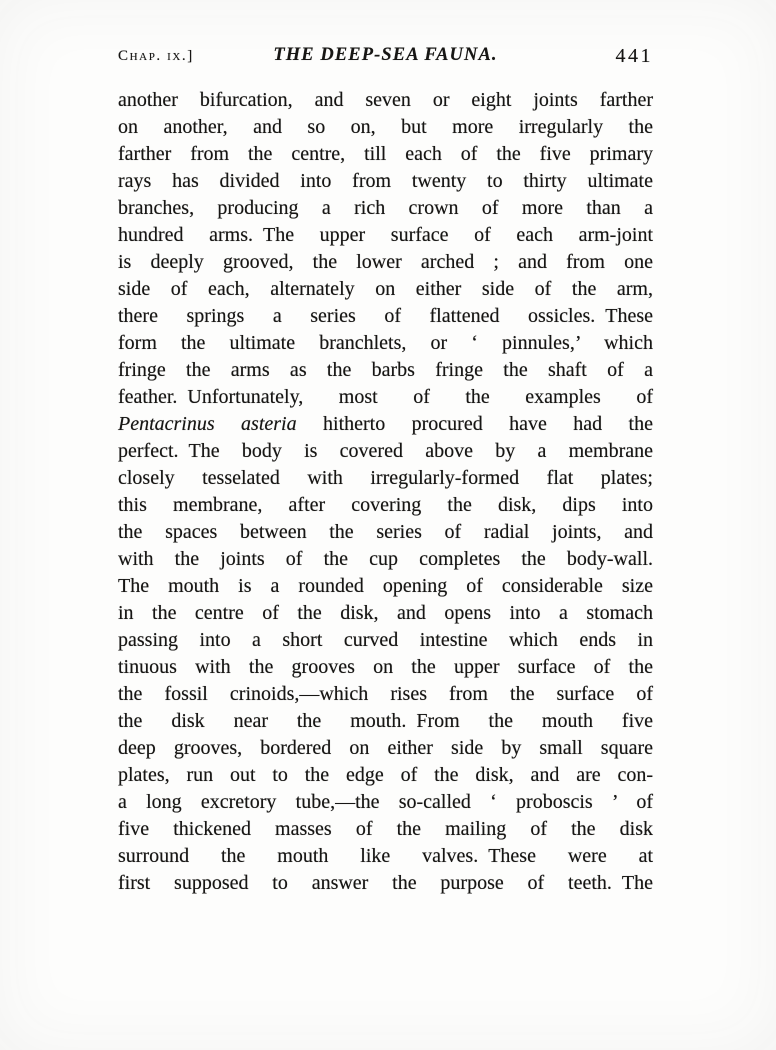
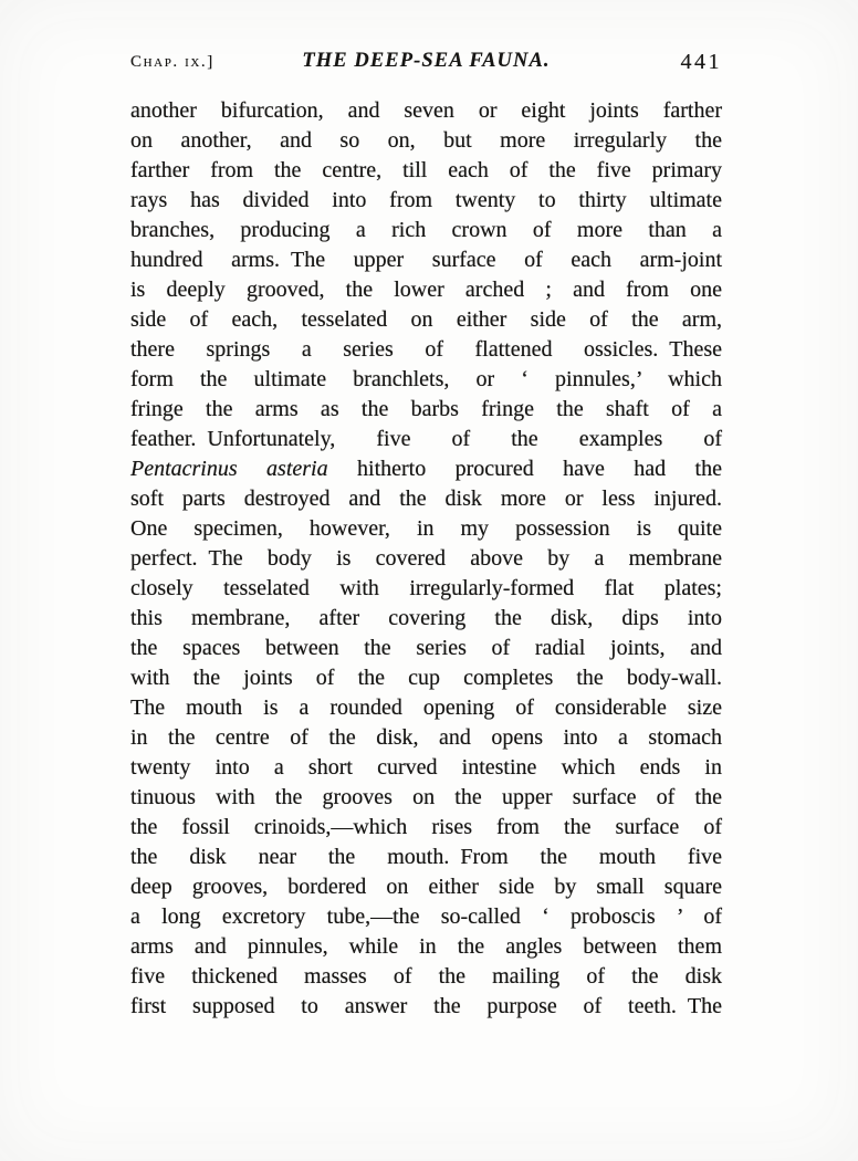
  Chap. ix.]
  THE DEEP-SEA FAUNA.
  441
  another bifurcation, and seven or eight joints farther
  on another, and so on, but more irregularly the
  farther from the centre, till each of the five primary
  rays has divided into from twenty to thirty ultimate
  branches, producing a rich crown of more than a
  hundred arms. The upper surface of each arm-joint
  is deeply grooved, the lower arched ; and from one
- side of each, alternately on either side of the arm,
+ side of each, tesselated on either side of the arm,
  there springs a series of flattened ossicles. These
  form the ultimate branchlets, or ‘ pinnules,’ which
  fringe the arms as the barbs fringe the shaft of a
- feather. Unfortunately, most of the examples of
+ feather. Unfortunately, five of the examples of
  Pentacrinus asteria hitherto procured have had the
+ soft parts destroyed and the disk more or less injured.
+ One specimen, however, in my possession is quite
  perfect. The body is covered above by a membrane
  closely tesselated with irregularly-formed flat plates;
  this membrane, after covering the disk, dips into
  the spaces between the series of radial joints, and
  with the joints of the cup completes the body-wall.
  The mouth is a rounded opening of considerable size
  in the centre of the disk, and opens into a stomach
- passing into a short curved intestine which ends in
+ twenty into a short curved intestine which ends in
  tinuous with the grooves on the upper surface of the
  the fossil crinoids,—which rises from the surface of
  the disk near the mouth. From the mouth five
  deep grooves, bordered on either side by small square
- plates, run out to the edge of the disk, and are con-
  a long excretory tube,—the so-called ‘ proboscis ’ of
+ arms and pinnules, while in the angles between them
  five thickened masses of the mailing of the disk
- surround the mouth like valves. These were at
  first supposed to answer the purpose of teeth. The
